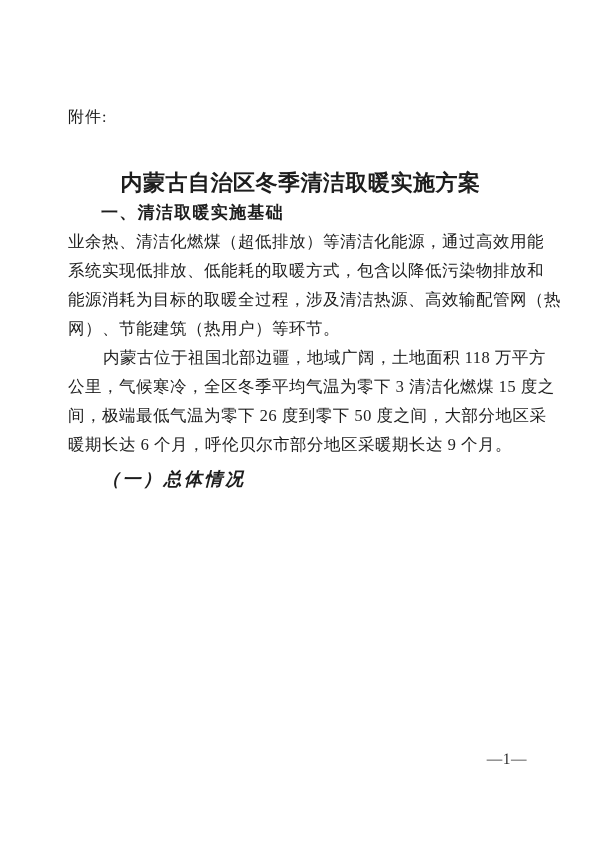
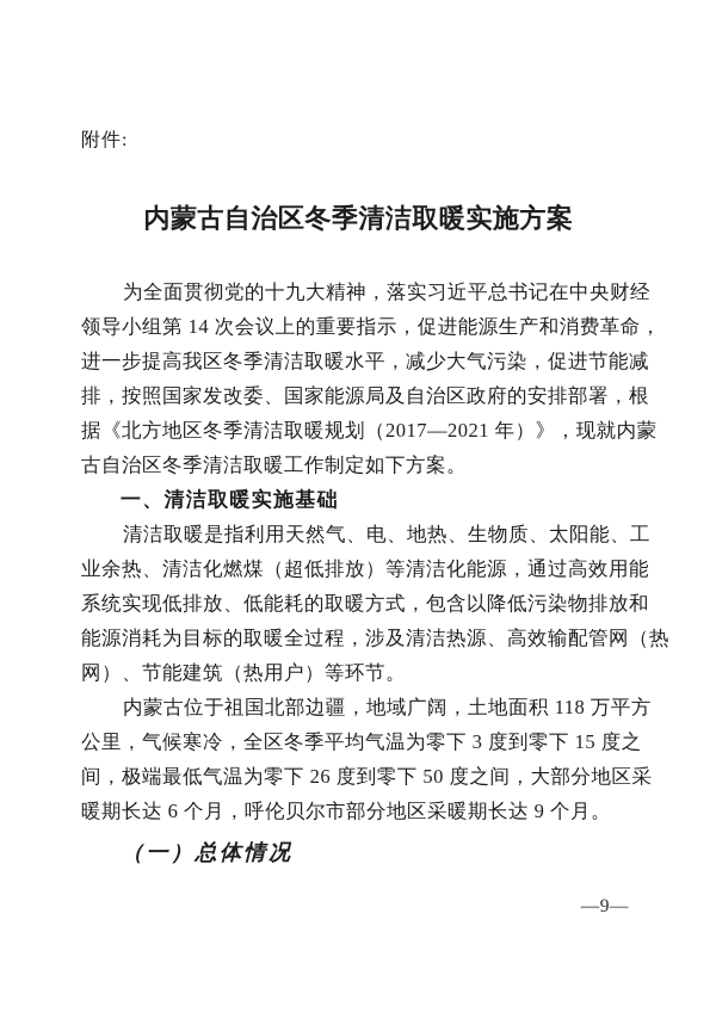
  附件:
  内蒙古自治区冬季清洁取暖实施方案
+ 为全面贯彻党的十九大精神，落实习近平总书记在中央财经
+ 领导小组第 14 次会议上的重要指示，促进能源生产和消费革命，
+ 进一步提高我区冬季清洁取暖水平，减少大气污染，促进节能减
+ 排，按照国家发改委、国家能源局及自治区政府的安排部署，根
+ 据《北方地区冬季清洁取暖规划（2017—2021 年）》，现就内蒙
+ 古自治区冬季清洁取暖工作制定如下方案。
  一、清洁取暖实施基础
+ 清洁取暖是指利用天然气、电、地热、生物质、太阳能、工
  业余热、清洁化燃煤（超低排放）等清洁化能源，通过高效用能
  系统实现低排放、低能耗的取暖方式，包含以降低污染物排放和
  能源消耗为目标的取暖全过程，涉及清洁热源、高效输配管网（热
  网）、节能建筑（热用户）等环节。
  内蒙古位于祖国北部边疆，地域广阔，土地面积 118 万平方
- 公里，气候寒冷，全区冬季平均气温为零下 3 清洁化燃煤 15 度之
+ 公里，气候寒冷，全区冬季平均气温为零下 3 度到零下 15 度之
  间，极端最低气温为零下 26 度到零下 50 度之间，大部分地区采
  暖期长达 6 个月，呼伦贝尔市部分地区采暖期长达 9 个月。
  （一）总体情况
- —1—
+ —9—
